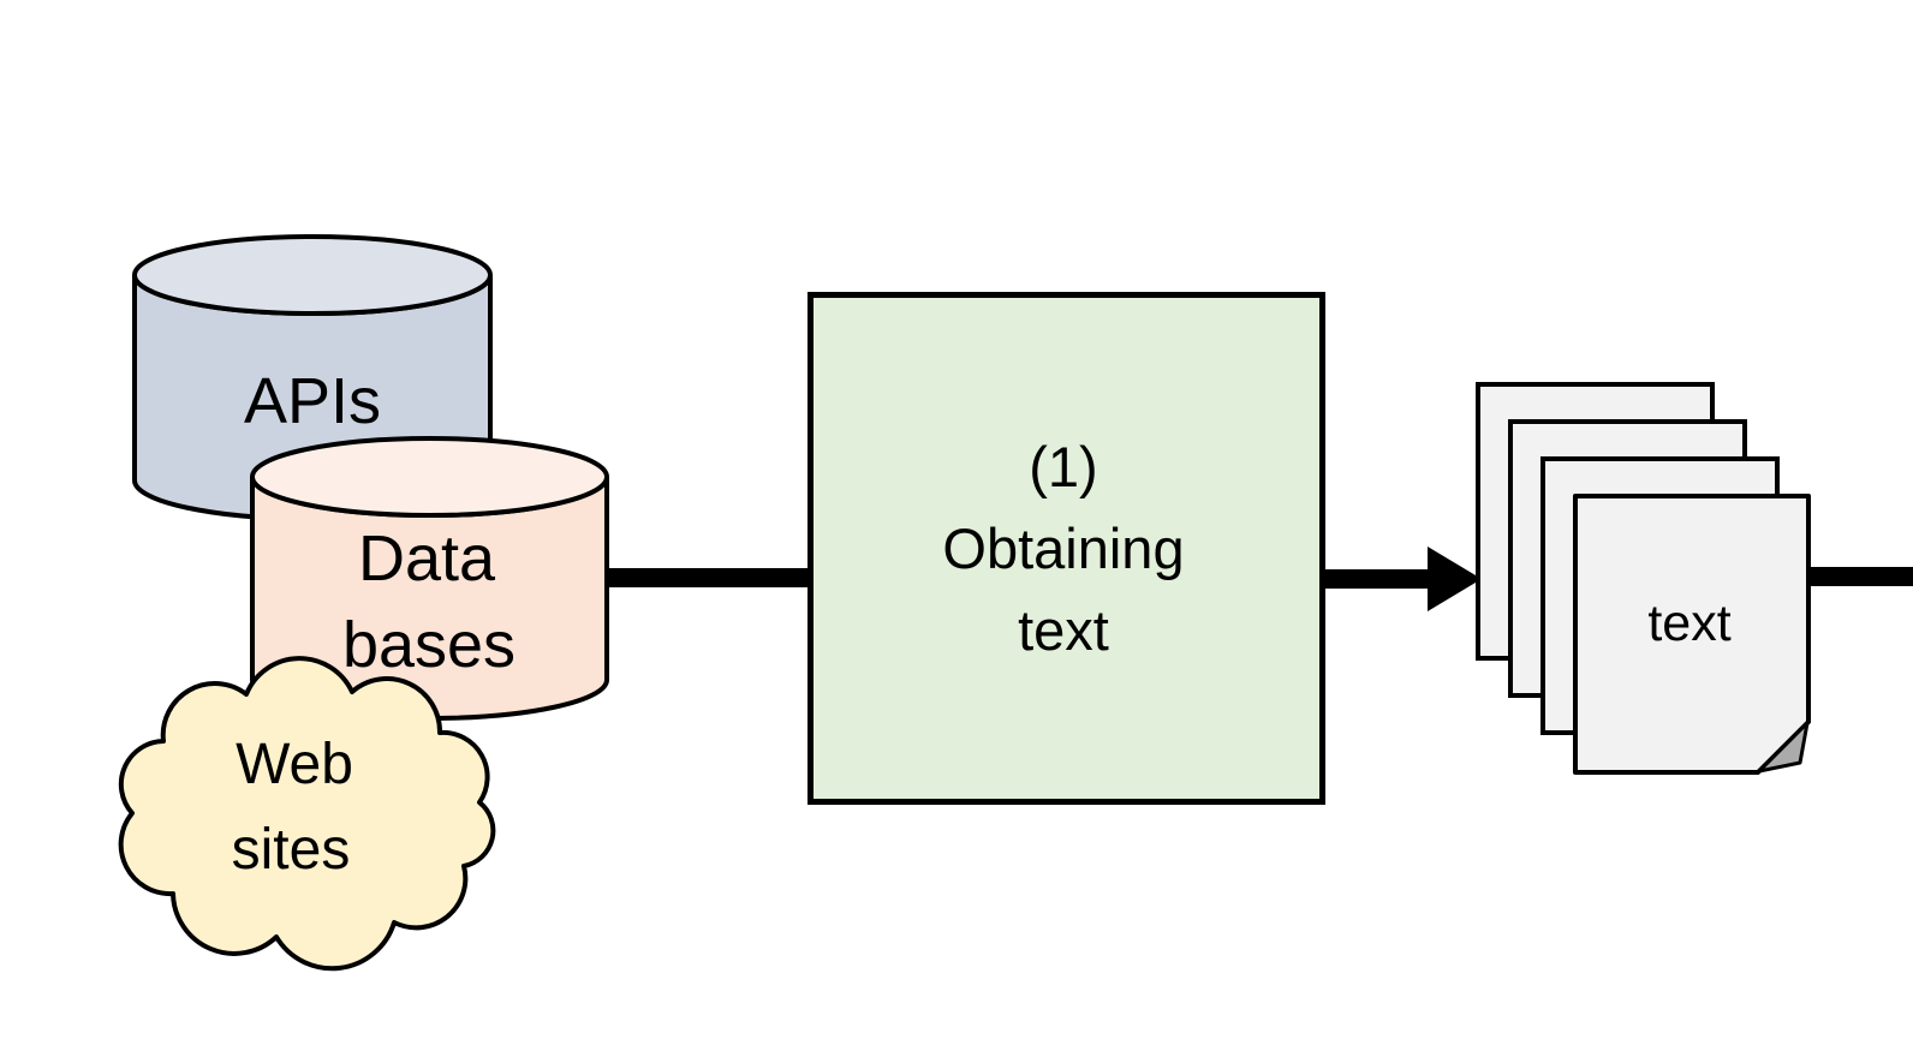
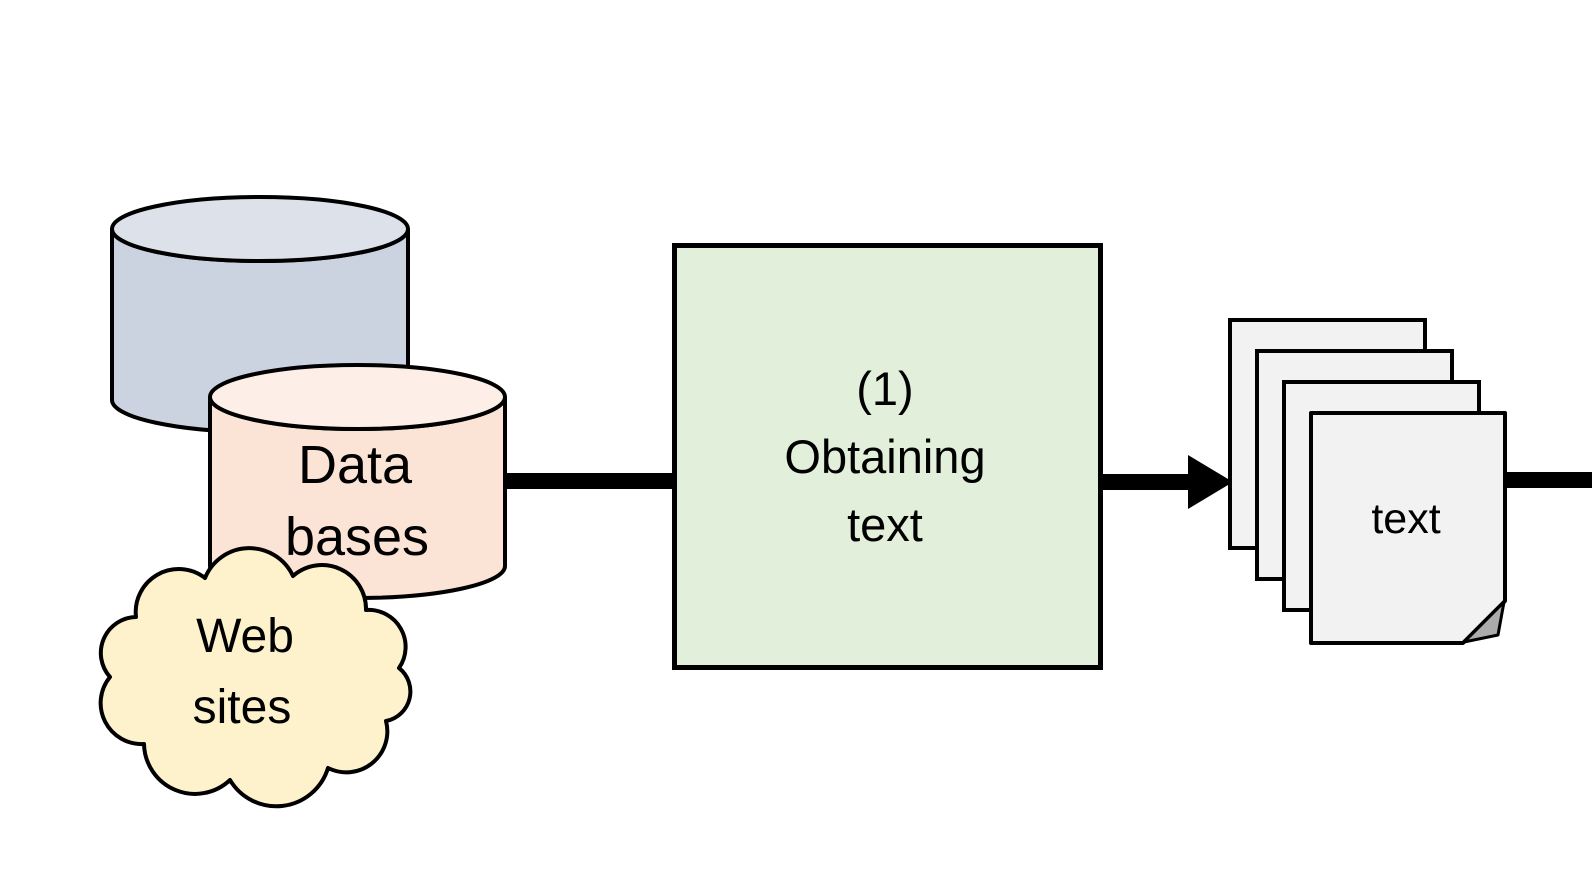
- APIs
  Data
  bases
  Web
  sites
  (1)
  Obtaining
  text
  text
